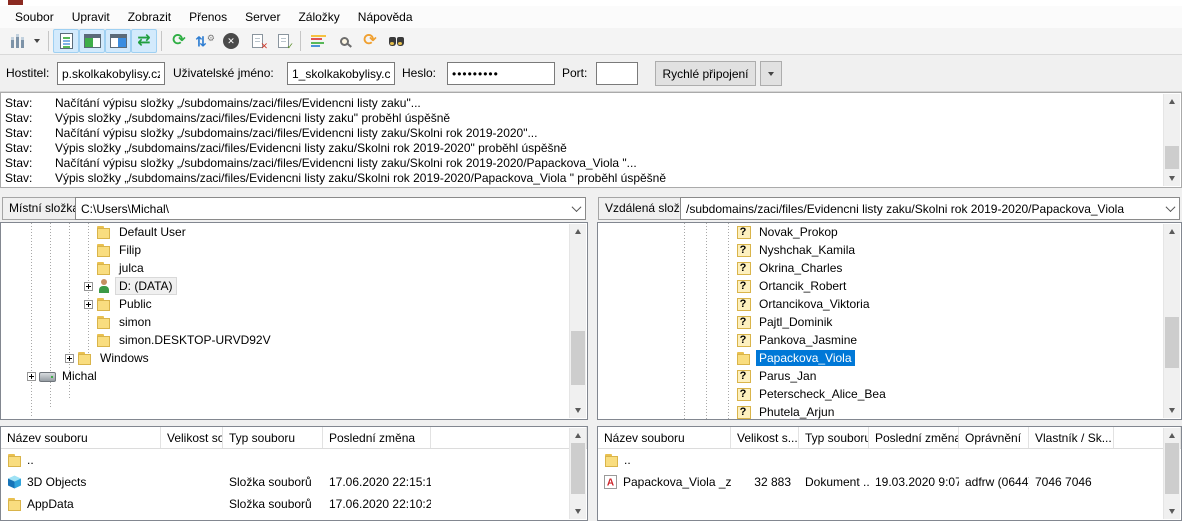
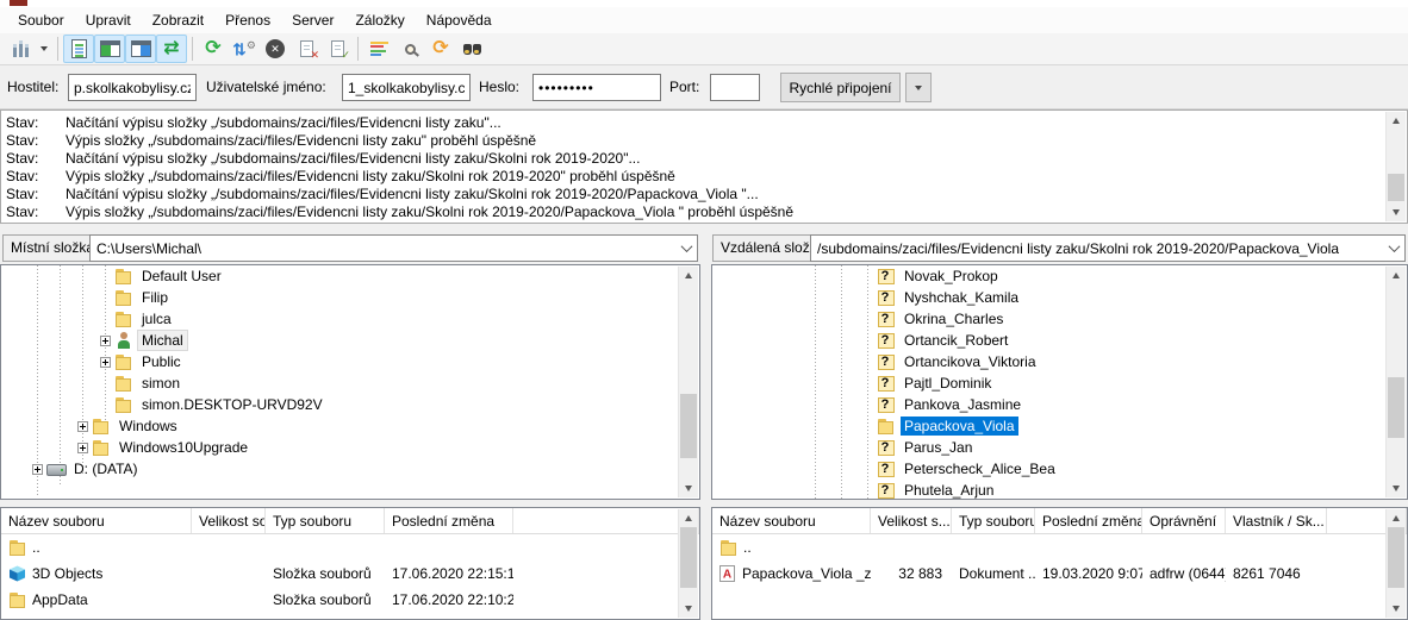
  Soubor
  Upravit
  Zobrazit
  Přenos
  Server
  Záložky
  Nápověda
  ⇄
  ⟳
  ⇅⚙
  ✕
  ✕
  ✓
  ⟳
  Hostitel:
  p.skolkakobylisy.c
  Uživatelské jméno:
  1_skolkakobylisy.c
  Heslo:
  •••••••••
  Port:
  Rychlé připojení
  Stav:
  Načítání výpisu složky „/subdomains/zaci/files/Evidencni listy zaku"...
  Stav:
  Výpis složky „/subdomains/zaci/files/Evidencni listy zaku" proběhl úspěšně
  Stav:
  Načítání výpisu složky „/subdomains/zaci/files/Evidencni listy zaku/Skolni rok 2019-2020"...
  Stav:
  Výpis složky „/subdomains/zaci/files/Evidencni listy zaku/Skolni rok 2019-2020" proběhl úspěšně
  Stav:
  Načítání výpisu složky „/subdomains/zaci/files/Evidencni listy zaku/Skolni rok 2019-2020/Papackova_Viola "...
  Stav:
  Výpis složky „/subdomains/zaci/files/Evidencni listy zaku/Skolni rok 2019-2020/Papackova_Viola " proběhl úspěšně
  Místní složk
  C:\Users\Michal\
  Vzdálená slož
  /subdomains/zaci/files/Evidencni listy zaku/Skolni rok 2019-2020/Papackova_Viola
  Default User
  Filip
  julca
- D: (DATA)
+ Michal
  Public
  simon
  simon.DESKTOP-URVD92V
  Windows
+ Windows10Upgrade
- Michal
+ D: (DATA)
  ?
  Novak_Prokop
  ?
  Nyshchak_Kamila
  ?
  Okrina_Charles
  ?
  Ortancik_Robert
  ?
  Ortancikova_Viktoria
  ?
  Pajtl_Dominik
  ?
  Pankova_Jasmine
  Papackova_Viola
  ?
  Parus_Jan
  ?
  Peterscheck_Alice_Bea
  ?
  Phutela_Arjun
  Název souboru
  ˆ
  Velikost so
  Typ souboru
  Poslední změna
  ..
  3D Objects
  Složka souborů
  17.06.2020 22:15:1
  AppData
  Složka souborů
  17.06.2020 22:10:2
  Název souboru
  ˆ
  Velikost s...
  Typ souboru
  Poslední změna
  Oprávnění
  Vlastník / Sk...
  ..
  A
  Papackova_Viola _z
  32 883
  Dokument ..
  19.03.2020 9:07
  adfrw (0644
- 7046 7046
+ 8261 7046
